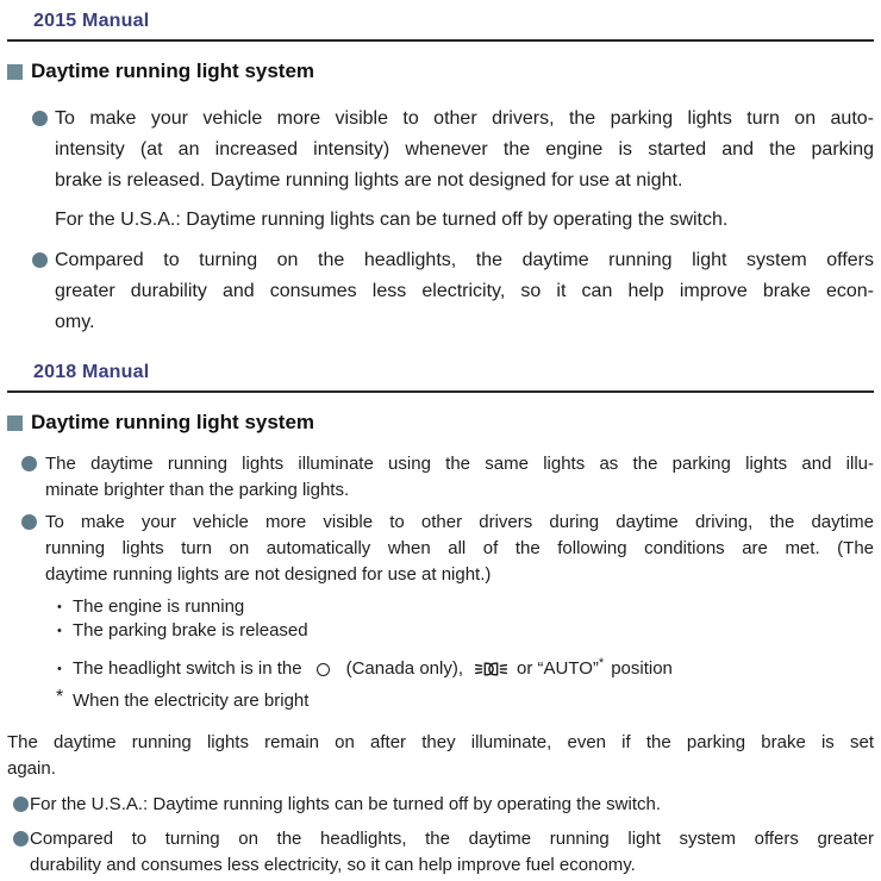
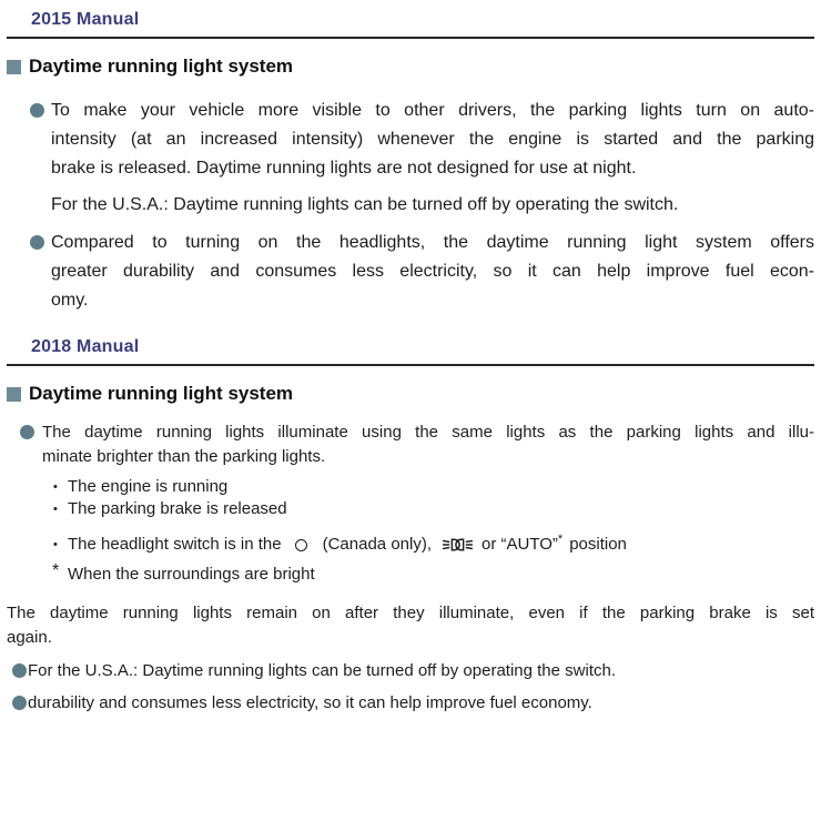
  2015 Manual
  Daytime running light system
  To make your vehicle more visible to other drivers, the parking lights turn on auto-
  intensity (at an increased intensity) whenever the engine is started and the parking
  brake is released. Daytime running lights are not designed for use at night.
  For the U.S.A.: Daytime running lights can be turned off by operating the switch.
  Compared to turning on the headlights, the daytime running light system offers
- greater durability and consumes less electricity, so it can help improve brake econ-
+ greater durability and consumes less electricity, so it can help improve fuel econ-
  omy.
  2018 Manual
  Daytime running light system
  The daytime running lights illuminate using the same lights as the parking lights and illu-
  minate brighter than the parking lights.
- To make your vehicle more visible to other drivers during daytime driving, the daytime
- running lights turn on automatically when all of the following conditions are met. (The
- daytime running lights are not designed for use at night.)
  •
  The engine is running
  •
  The parking brake is released
  •
  The headlight switch is in the
  (Canada only),
  or “AUTO”
  *
  position
  *
- When the electricity are bright
+ When the surroundings are bright
  The daytime running lights remain on after they illuminate, even if the parking brake is set
  again.
  For the U.S.A.: Daytime running lights can be turned off by operating the switch.
- Compared to turning on the headlights, the daytime running light system offers greater
  durability and consumes less electricity, so it can help improve fuel economy.
